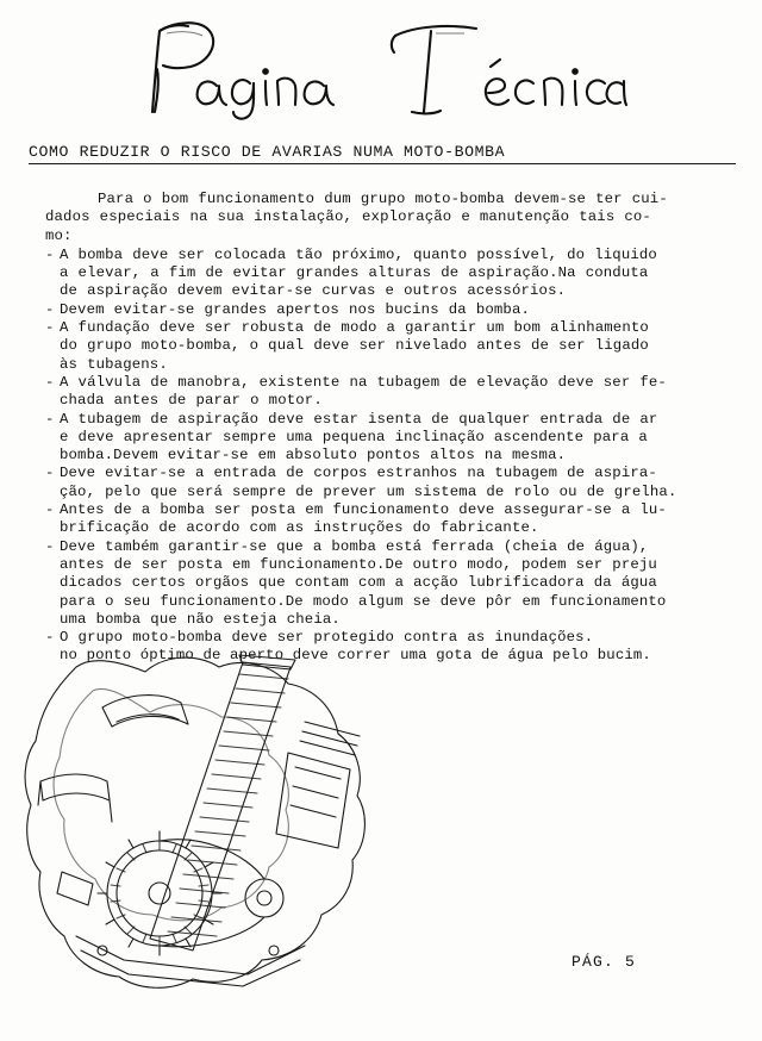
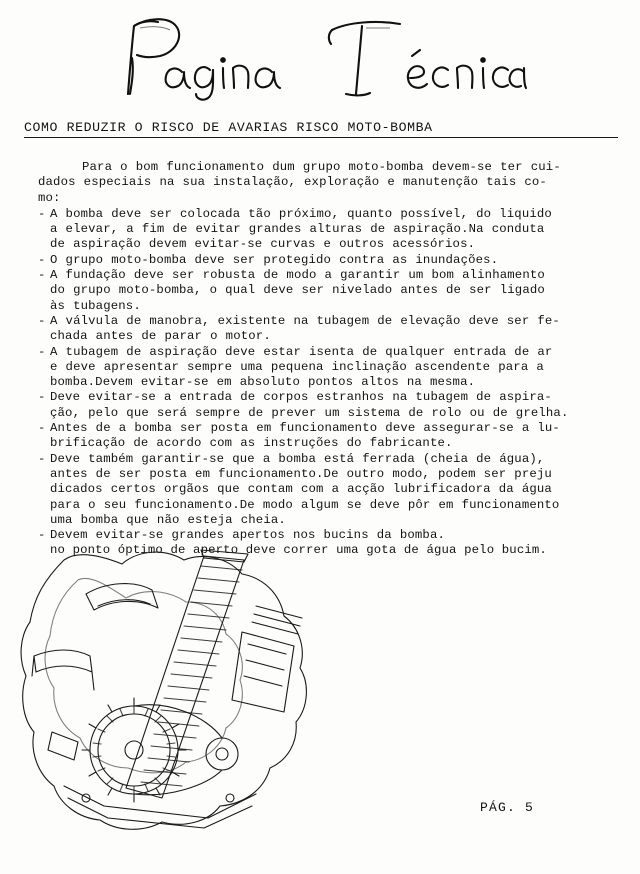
- COMO REDUZIR O RISCO DE AVARIAS NUMA MOTO-BOMBA
+ COMO REDUZIR O RISCO DE AVARIAS RISCO MOTO-BOMBA
  Para o bom funcionamento dum grupo moto-bomba devem-se ter cui-
  dados especiais na sua instalação, exploração e manutenção tais co-
  mo:
  -
  A bomba deve ser colocada tão próximo, quanto possível, do liquido
  a elevar, a fim de evitar grandes alturas de aspiração.Na conduta
  de aspiração devem evitar-se curvas e outros acessórios.
  -
- Devem evitar-se grandes apertos nos bucins da bomba.
+ O grupo moto-bomba deve ser protegido contra as inundações.
  -
  A fundação deve ser robusta de modo a garantir um bom alinhamento
  do grupo moto-bomba, o qual deve ser nivelado antes de ser ligado
  às tubagens.
  -
  A válvula de manobra, existente na tubagem de elevação deve ser fe-
  chada antes de parar o motor.
  -
  A tubagem de aspiração deve estar isenta de qualquer entrada de ar
  e deve apresentar sempre uma pequena inclinação ascendente para a
  bomba.Devem evitar-se em absoluto pontos altos na mesma.
  -
  Deve evitar-se a entrada de corpos estranhos na tubagem de aspira-
  ção, pelo que será sempre de prever um sistema de rolo ou de grelha.
  -
  Antes de a bomba ser posta em funcionamento deve assegurar-se a lu-
  brificação de acordo com as instruções do fabricante.
  -
  Deve também garantir-se que a bomba está ferrada (cheia de água),
  antes de ser posta em funcionamento.De outro modo, podem ser preju
  dicados certos orgãos que contam com a acção lubrificadora da água
  para o seu funcionamento.De modo algum se deve pôr em funcionamento
  uma bomba que não esteja cheia.
  -
- O grupo moto-bomba deve ser protegido contra as inundações.
+ Devem evitar-se grandes apertos nos bucins da bomba.
  no ponto óptimo de arto deve correr uma gota de água pelo bucim.
  PÁG. 5
